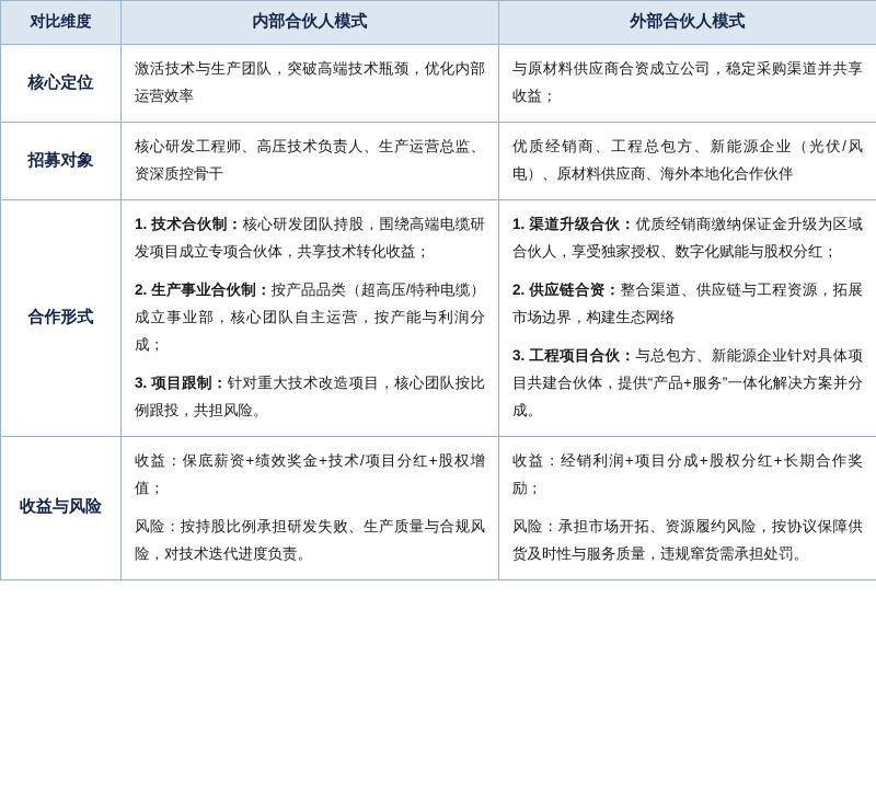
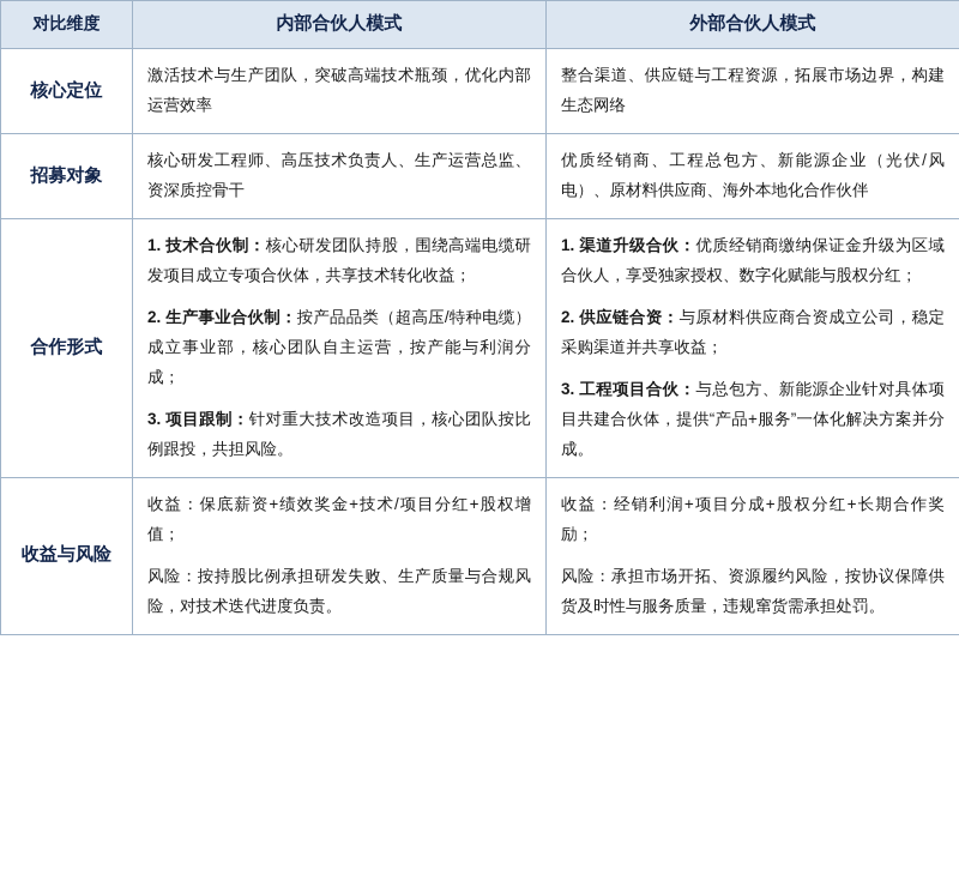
  对比维度	内部合伙人模式	外部合伙人模式
- 核心定位	激活技术与生产团队，突破高端技术瓶颈，优化内部运营效率	与原材料供应商合资成立公司，稳定采购渠道并共享收益；
+ 核心定位	激活技术与生产团队，突破高端技术瓶颈，优化内部运营效率	整合渠道、供应链与工程资源，拓展市场边界，构建生态网络
  招募对象	核心研发工程师、高压技术负责人、生产运营总监、资深质控骨干	优质经销商、工程总包方、新能源企业（光伏/风电）、原材料供应商、海外本地化合作伙伴
- 合作形式	1. 技术合伙制：核心研发团队持股，围绕高端电缆研发项目成立专项合伙体，共享技术转化收益； 2. 生产事业合伙制：按产品品类（超高压/特种电缆）成立事业部，核心团队自主运营，按产能与利润分成； 3. 项目跟制：针对重大技术改造项目，核心团队按比例跟投，共担风险。	1. 渠道升级合伙：优质经销商缴纳保证金升级为区域合伙人，享受独家授权、数字化赋能与股权分红； 2. 供应链合资：整合渠道、供应链与工程资源，拓展市场边界，构建生态网络 3. 工程项目合伙：与总包方、新能源企业针对具体项目共建合伙体，提供“产品+服务”一体化解决方案并分成。
+ 合作形式	1. 技术合伙制：核心研发团队持股，围绕高端电缆研发项目成立专项合伙体，共享技术转化收益； 2. 生产事业合伙制：按产品品类（超高压/特种电缆）成立事业部，核心团队自主运营，按产能与利润分成； 3. 项目跟制：针对重大技术改造项目，核心团队按比例跟投，共担风险。	1. 渠道升级合伙：优质经销商缴纳保证金升级为区域合伙人，享受独家授权、数字化赋能与股权分红； 2. 供应链合资：与原材料供应商合资成立公司，稳定采购渠道并共享收益； 3. 工程项目合伙：与总包方、新能源企业针对具体项目共建合伙体，提供“产品+服务”一体化解决方案并分成。
  收益与风险	收益：保底薪资+绩效奖金+技术/项目分红+股权增值； 风险：按持股比例承担研发失败、生产质量与合规风险，对技术迭代进度负责。	收益：经销利润+项目分成+股权分红+长期合作奖励； 风险：承担市场开拓、资源履约风险，按协议保障供货及时性与服务质量，违规窜货需承担处罚。
